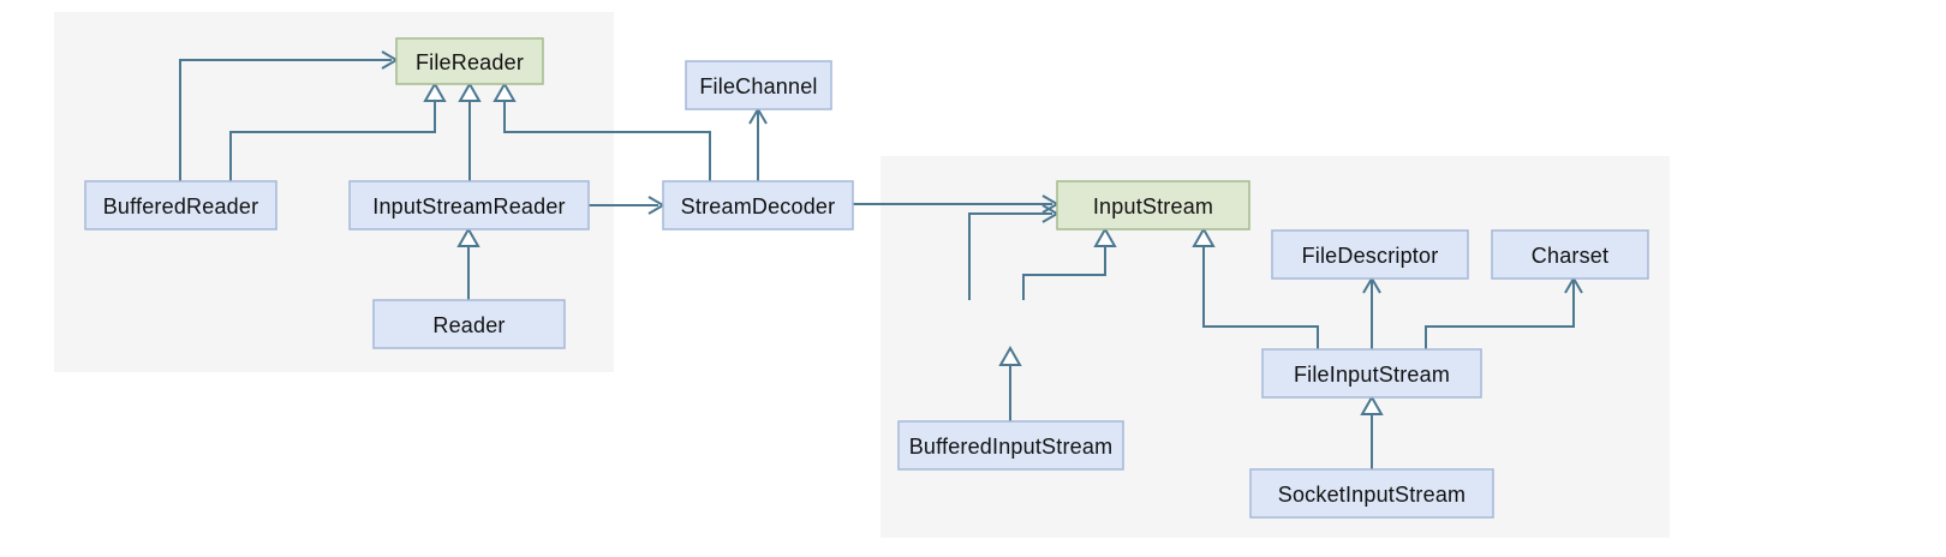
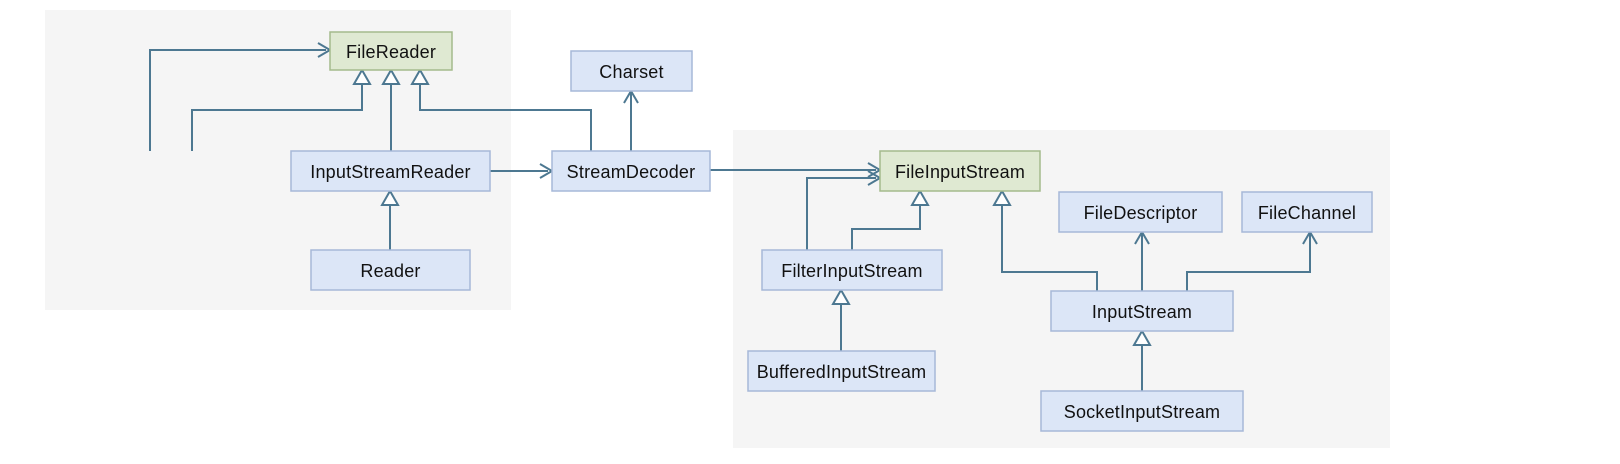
  FileReader
- FileChannel
+ Charset
- BufferedReader
  InputStreamReader
  StreamDecoder
  Reader
- InputStream
+ FileInputStream
  FileDescriptor
- Charset
+ FileChannel
+ FilterInputStream
- FileInputStream
+ InputStream
  BufferedInputStream
  SocketInputStream
